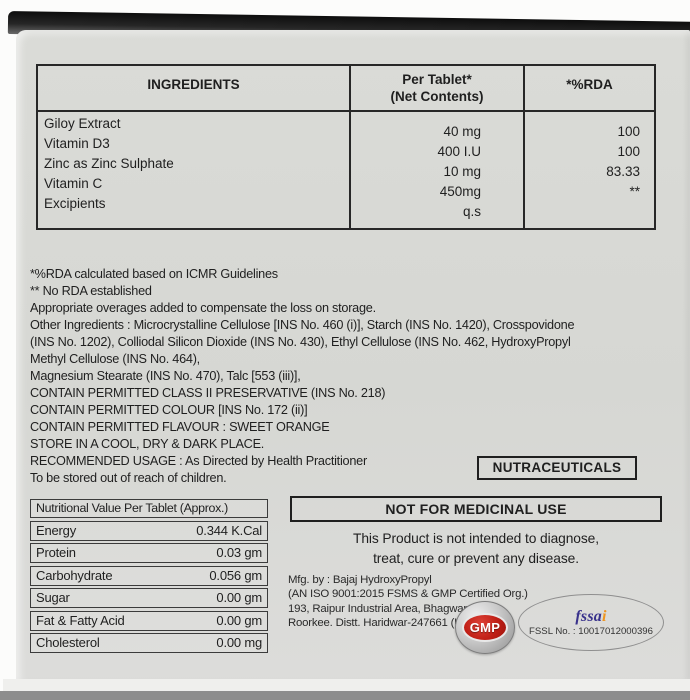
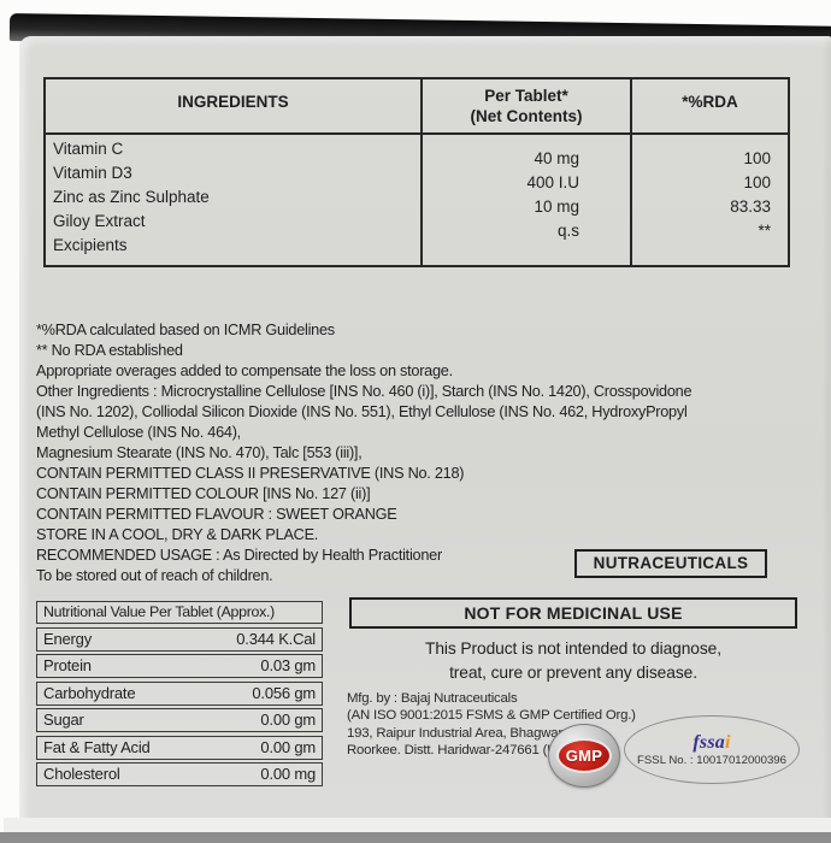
  INGREDIENTS
  Per Tablet*
  (Net Contents)
  *%RDA
- Giloy Extract
+ Vitamin C
  Vitamin D3
  Zinc as Zinc Sulphate
- Vitamin C
+ Giloy Extract
  Excipients
  40 mg
  400 I.U
  10 mg
- 450mg
  q.s
  100
  100
  83.33
  **
  *%RDA calculated based on ICMR Guidelines
  ** No RDA established
  Appropriate overages added to compensate the loss on storage.
  Other Ingredients : Microcrystalline Cellulose [INS No. 460 (i)], Starch (INS No. 1420), Crosspovidone
- (INS No. 1202), Colliodal Silicon Dioxide (INS No. 430), Ethyl Cellulose (INS No. 462, HydroxyPropyl
+ (INS No. 1202), Colliodal Silicon Dioxide (INS No. 551), Ethyl Cellulose (INS No. 462, HydroxyPropyl
  Methyl Cellulose (INS No. 464),
  Magnesium Stearate (INS No. 470), Talc [553 (iii)],
  CONTAIN PERMITTED CLASS II PRESERVATIVE (INS No. 218)
- CONTAIN PERMITTED COLOUR [INS No. 172 (ii)]
+ CONTAIN PERMITTED COLOUR [INS No. 127 (ii)]
  CONTAIN PERMITTED FLAVOUR : SWEET ORANGE
  STORE IN A COOL, DRY & DARK PLACE.
  RECOMMENDED USAGE : As Directed by Health Practitioner
  To be stored out of reach of children.
  NUTRACEUTICALS
  Nutritional Value Per Tablet (Approx.)
  Energy
  0.344 K.Cal
  Protein
  0.03 gm
  Carbohydrate
  0.056 gm
  Sugar
  0.00 gm
  Fat & Fatty Acid
  0.00 gm
  Cholesterol
  0.00 mg
  NOT FOR MEDICINAL USE
  This Product is not intended to diagnose,
  treat, cure or prevent any disease.
- Mfg. by : Bajaj HydroxyPropyl
+ Mfg. by : Bajaj Nutraceuticals
  (AN ISO 9001:2015 FSMS & GMP Certified Org.)
  193, Raipur Industrial Area, Bhagwa
  Roorkee. Distt. Haridwar-247661 (
  GMP
  fssai
  FSSL No. : 10017012000396
